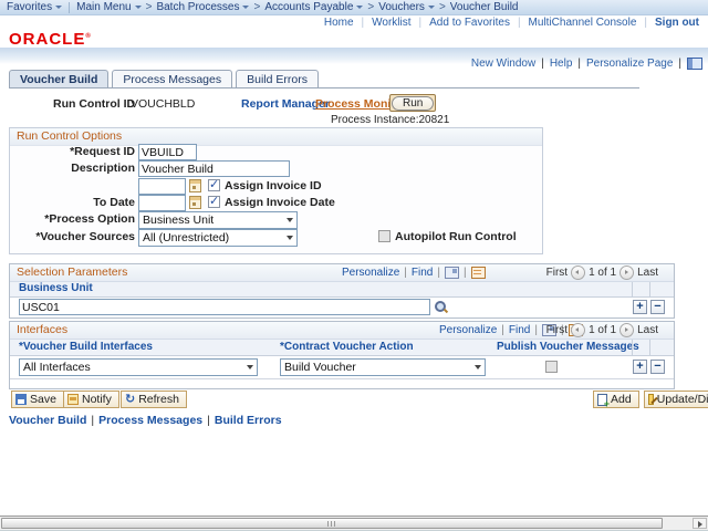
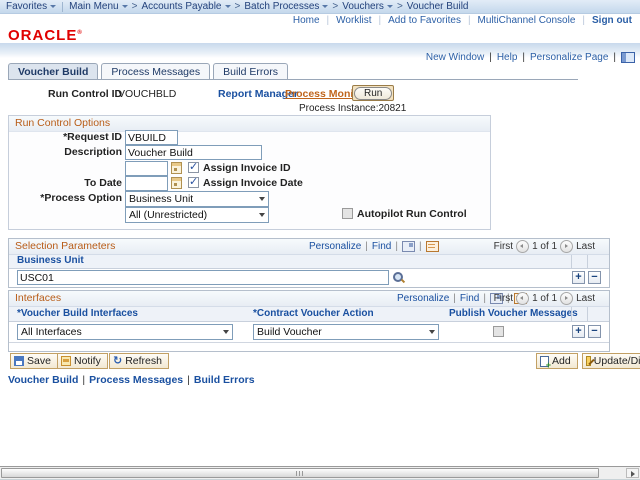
  Favorites
  Main Menu
  >
- Batch Processes
+ Accounts Payable
  >
- Accounts Payable
+ Batch Processes
  >
  Vouchers
  >
  Voucher Build
  Home
  |
  Worklist
  |
  Add to Favorites
  |
  MultiChannel Console
  |
  Sign out
  ORACLE
  New Window
  |
  Help
  |
  Personalize Page
  |
  Voucher Build
  Process Messages
  Build Errors
  Run Control ID
  VOUCHBLD
  Report Manager
  Process Mon
  Run
  Process Instance:20821
  Run Control Options
  *Request ID
  VBUILD
  Description
  Voucher Build
  Assign Invoice ID
  To Date
  Assign Invoice Date
  *Process Option
  Business Unit
- *Voucher Sources
  All (Unrestricted)
  Autopilot Run Control
  Selection Parameters
  Personalize
  |
  Find
  |
  |
  First
  1 of 1
  Last
  Business Unit
  USC01
  Interfaces
  Personalize
  |
  Find
  |
  |
  First
  1 of 1
  Last
  *Voucher Build Interfaces
  *Contract Voucher Action
  Publish Voucher Messages
  All Interfaces
  Build Voucher
  Save
  Notify
  ↻
  Refresh
  Add
  Voucher Build
  |
  Process Messages
  |
  Build Errors
